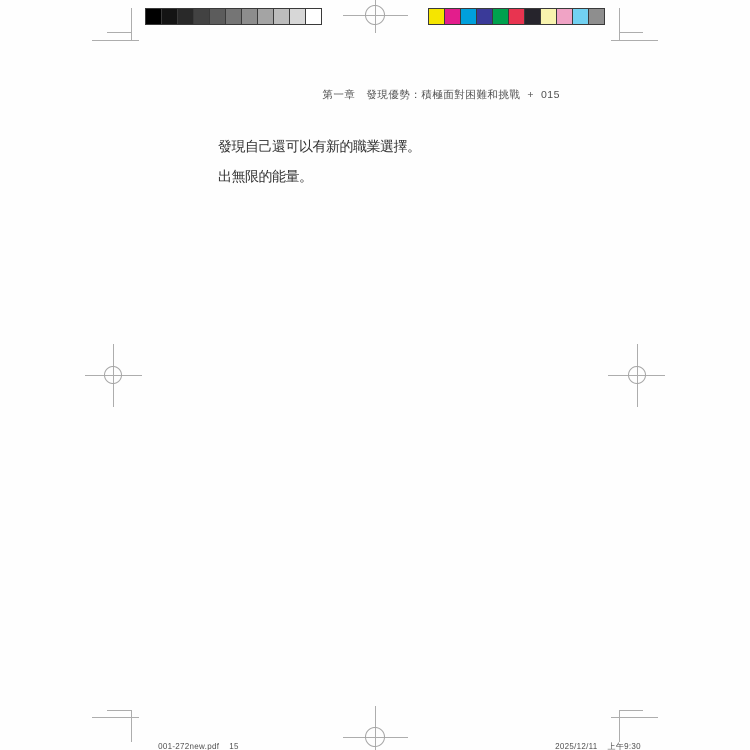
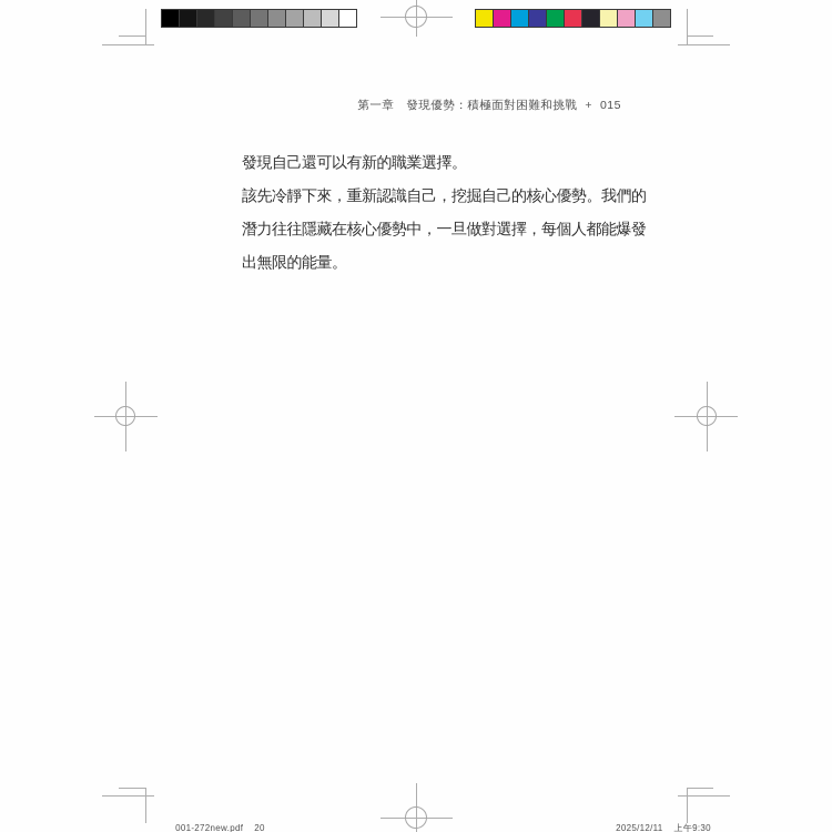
  第一章 發現優勢：積極面對困難和挑戰 + 015
  發現自己還可以有新的職業選擇。
+ 該先冷靜下來，重新認識自己，挖掘自己的核心優勢。我們的
+ 潛力往往隱藏在核心優勢中，一旦做對選擇，每個人都能爆發
  出無限的能量。
- 001-272new.pdf 15
+ 001-272new.pdf 20
  2025/12/11 上午9:30
